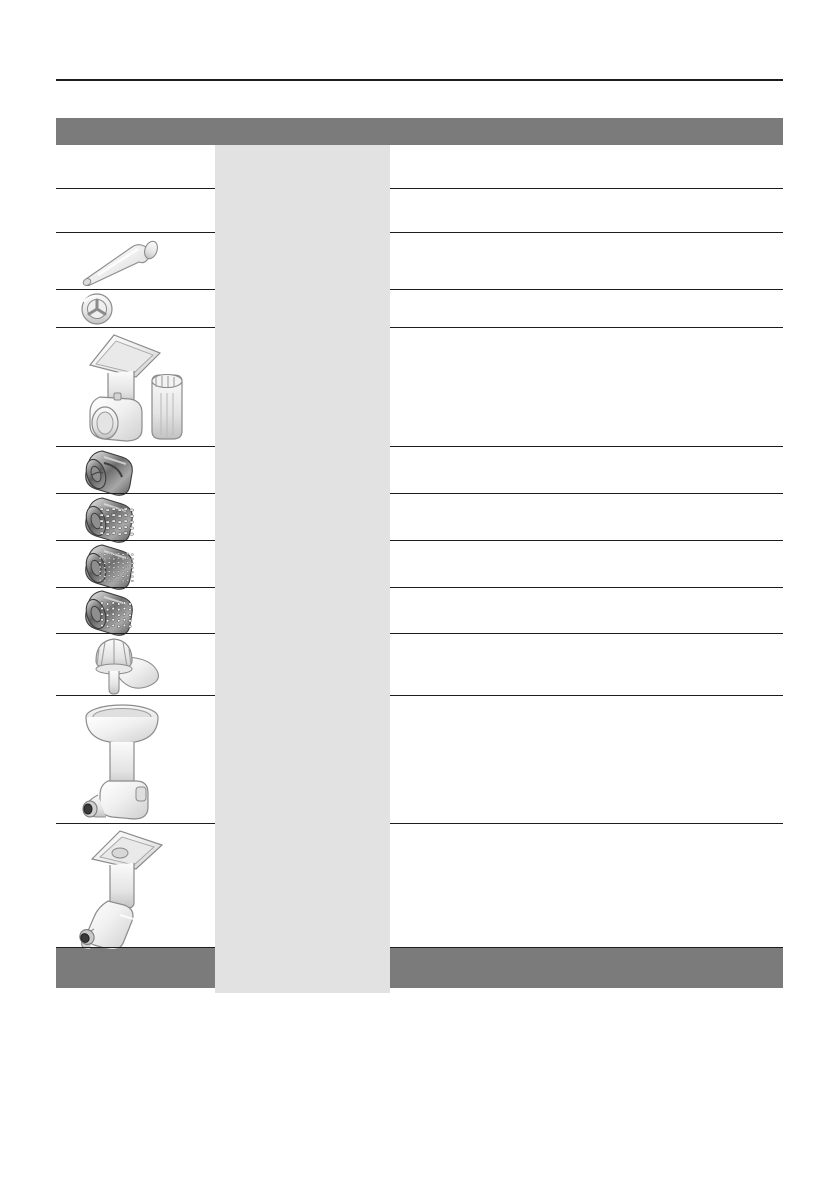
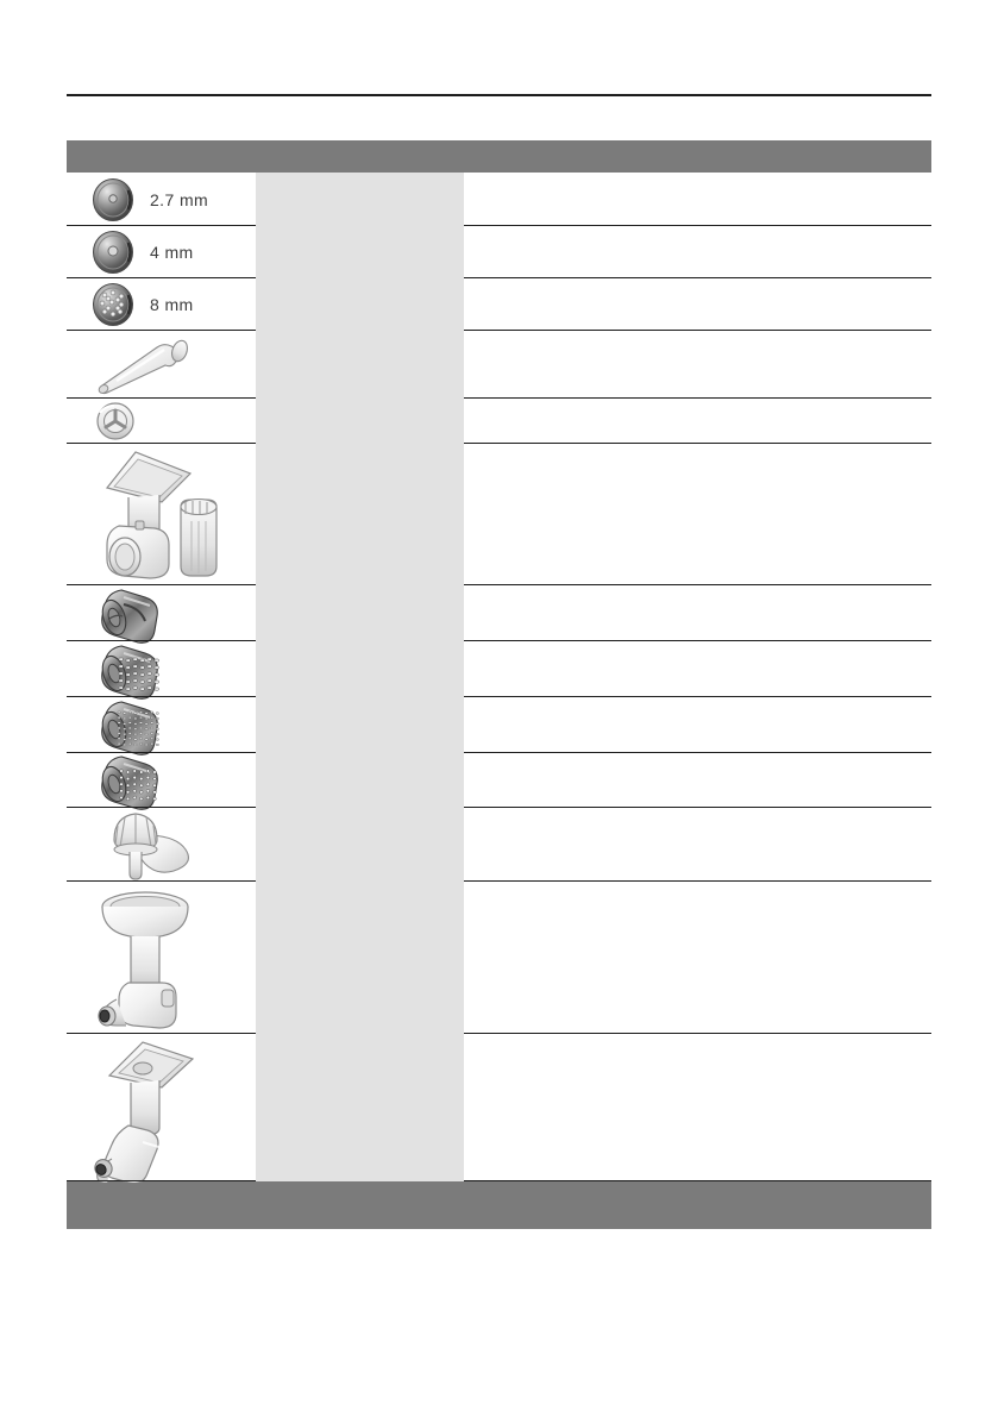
+ 2.7 mm
+ 4 mm
+ 8 mm
